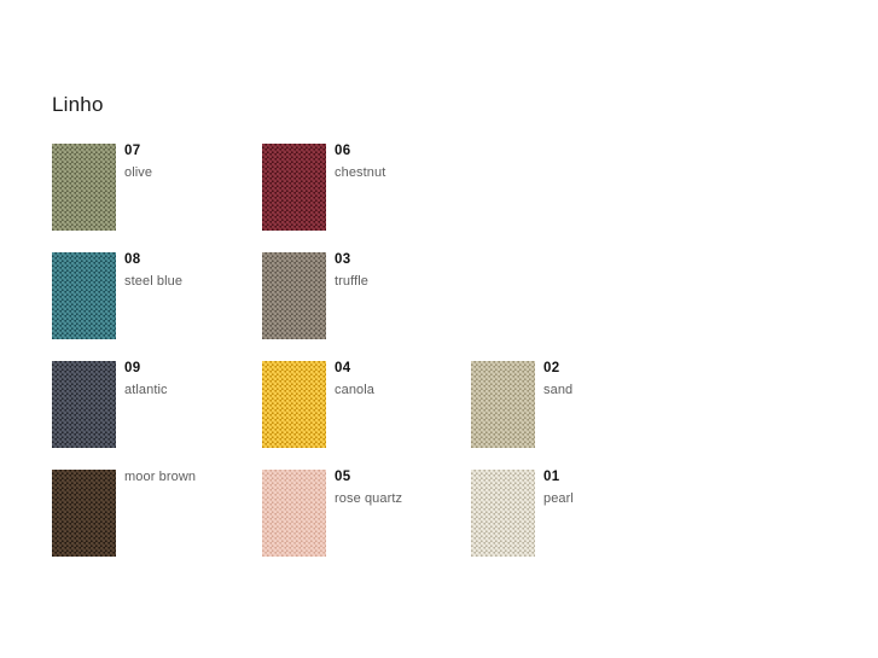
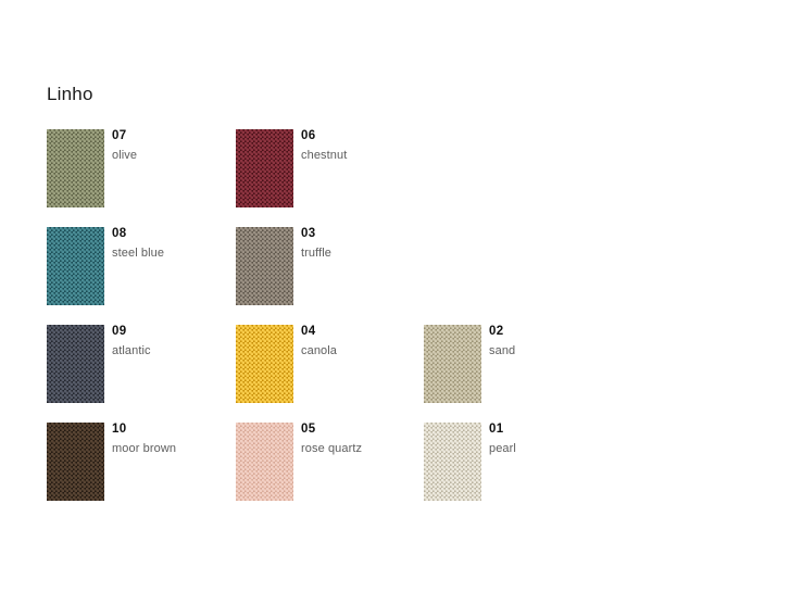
  Linho
  07
  olive
  06
  chestnut
  08
  steel blue
  03
  truffle
  09
  atlantic
  04
  canola
  02
  sand
+ 10
  moor brown
  05
  rose quartz
  01
  pearl
